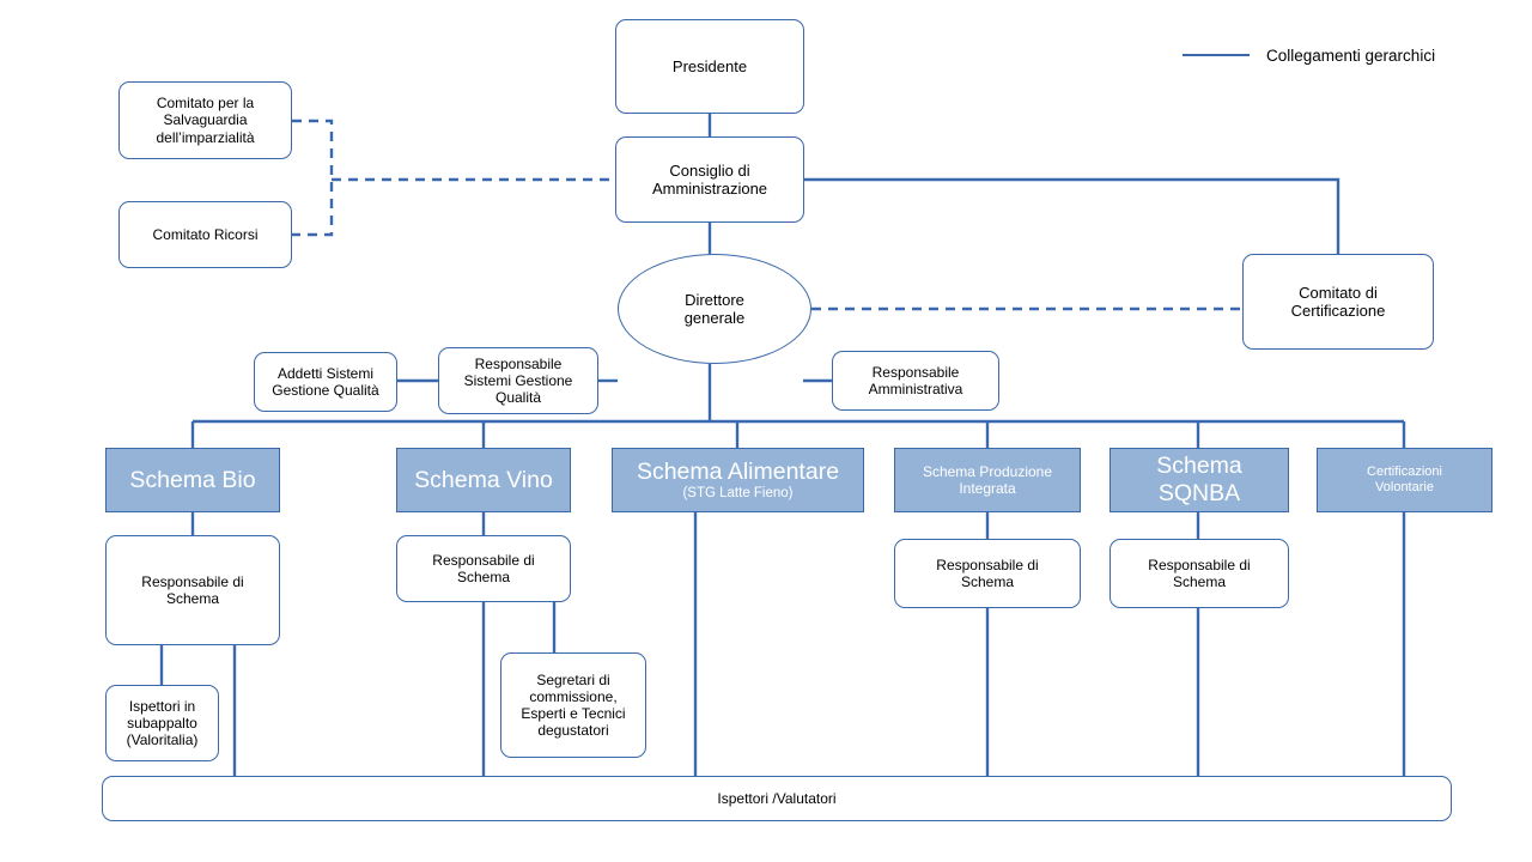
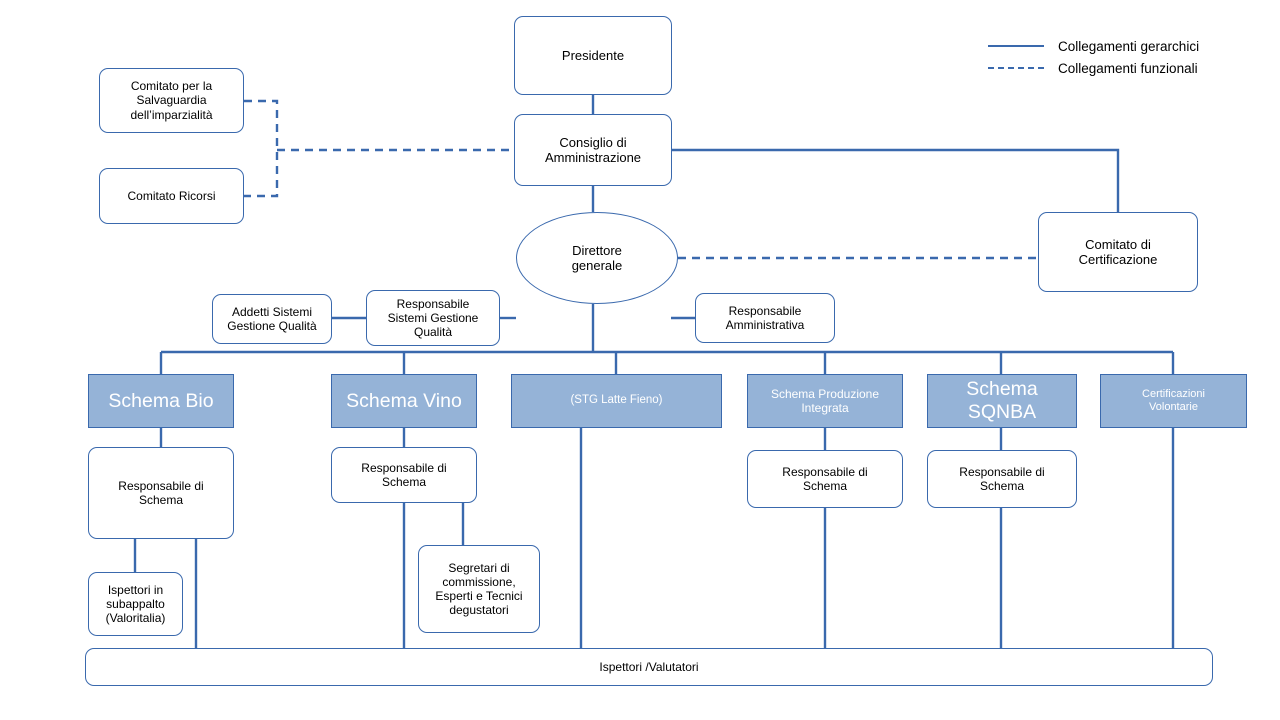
  Collegamenti gerarchici
+ Collegamenti funzionali
  Presidente
  Consiglio di
  Amministrazione
  Comitato per la
  Salvaguardia
  dell’imparzialità
  Comitato Ricorsi
  Direttore
  generale
  Comitato di
  Certificazione
  Addetti Sistemi
  Gestione Qualità
  Responsabile
  Sistemi Gestione
  Qualità
  Responsabile
  Amministrativa
  Schema Bio
  Schema Vino
- Schema Alimentare
  (STG Latte Fieno)
  Schema Produzione
  Integrata
  Schema
  SQNBA
  Certificazioni
  Volontarie
  Responsabile di
  Schema
  Responsabile di
  Schema
  Responsabile di
  Schema
  Responsabile di
  Schema
  Ispettori in
  subappalto
  (Valoritalia)
  Segretari di
  commissione,
  Esperti e Tecnici
  degustatori
  Ispettori /Valutatori
